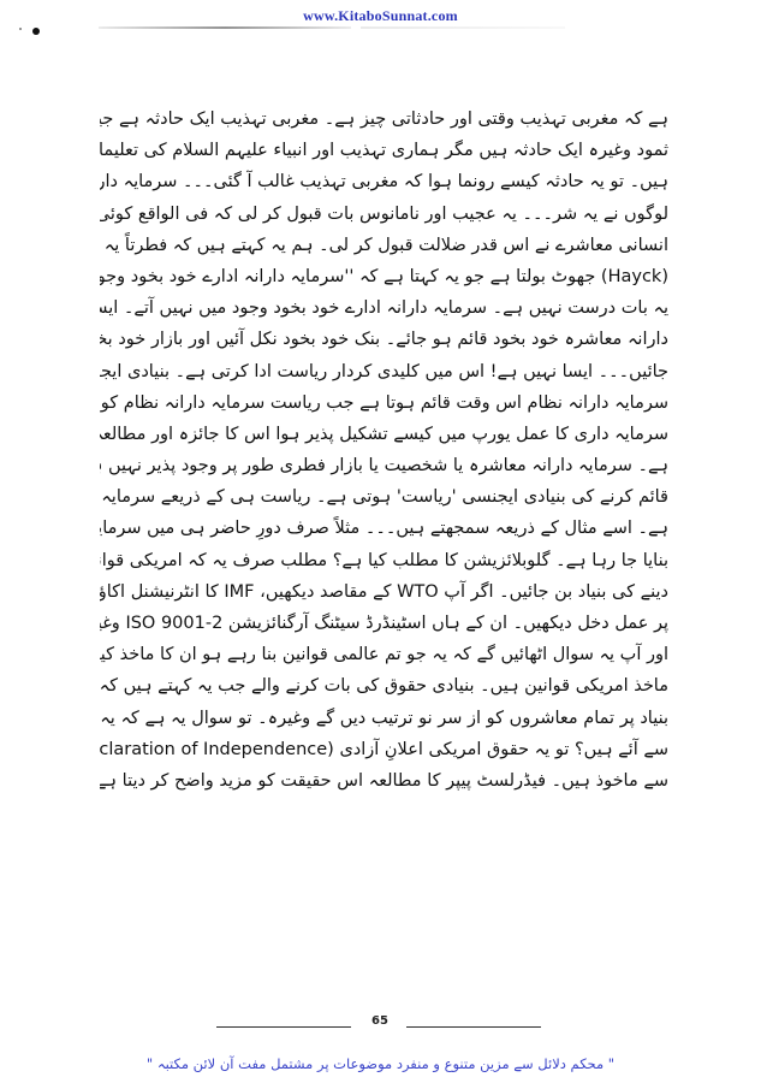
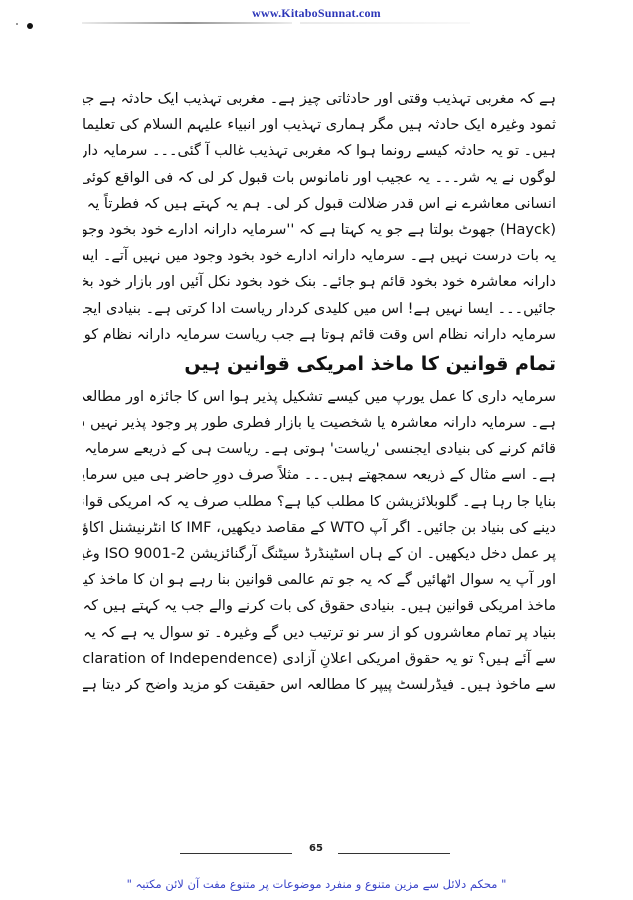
  www.KitaboSunnat.com
  ہے کہ مغربی تہذیب وقتی اور حادثاتی چیز ہے۔ مغربی تہذیب ایک حادثہ ہے جی
  ثمود وغیرہ ایک حادثہ ہیں مگر ہماری تہذیب اور انبیاء علیہم السلام کی تعلیما
  ہیں۔ تو یہ حادثہ کیسے رونما ہوا کہ مغربی تہذیب غالب آ گئی۔۔۔ سرمایہ دار
  لوگوں نے یہ شر۔۔۔ یہ عجیب اور نامانوس بات قبول کر لی کہ فی الواقع کوئی
  انسانی معاشرے نے اس قدر ضلالت قبول کر لی۔ ہم یہ کہتے ہیں کہ فطرتاً یہ
  (Hayck) جھوٹ بولتا ہے جو یہ کہتا ہے کہ ''سرمایہ دارانہ ادارے خود بخود وجو
  یہ بات درست نہیں ہے۔ سرمایہ دارانہ ادارے خود بخود وجود میں نہیں آتے۔ ایس
  دارانہ معاشرہ خود بخود قائم ہو جائے۔ بنک خود بخود نکل آئیں اور بازار خود بخ
  جائیں۔۔۔ ایسا نہیں ہے! اس میں کلیدی کردار ریاست ادا کرتی ہے۔ بنیادی ایج
  سرمایہ دارانہ نظام اس وقت قائم ہوتا ہے جب ریاست سرمایہ دارانہ نظام کو
+ تمام قوانین کا ماخذ امریکی قوانین ہیں
  سرمایہ داری کا عمل یورپ میں کیسے تشکیل پذیر ہوا اس کا جائزہ اور مطالع
  قائم کرنے کی بنیادی ایجنسی 'ریاست' ہوتی ہے۔ ریاست ہی کے ذریعے سرمایہ
  ہے۔ اسے مثال کے ذریعہ سمجھتے ہیں۔۔۔ مثلاً صرف دورِ حاضر ہی میں سرمای
  بنایا جا رہا ہے۔ گلوبلائزیشن کا مطلب کیا ہے؟ مطلب صرف یہ کہ امریکی قوان
  دینے کی بنیاد بن جائیں۔ اگر آپ WTO کے مقاصد دیکھیں، IMF کا انٹرنیشنل اکاؤ
  پر عمل دخل دیکھیں۔ ان کے ہاں اسٹینڈرڈ سیٹنگ آرگنائزیشن ISO 9001-2 وغی
  اور آپ یہ سوال اٹھائیں گے کہ یہ جو تم عالمی قوانین بنا رہے ہو ان کا ماخذ کی
  ماخذ امریکی قوانین ہیں۔ بنیادی حقوق کی بات کرنے والے جب یہ کہتے ہیں کہ
  بنیاد پر تمام معاشروں کو از سر نو ترتیب دیں گے وغیرہ۔ تو سوال یہ ہے کہ یہ
  سے آئے ہیں؟ تو یہ حقوق امریکی اعلانِ آزادی (claration of Independence
  سے ماخوذ ہیں۔ فیڈرلسٹ پیپر کا مطالعہ اس حقیقت کو مزید واضح کر دیتا ہے
  65
- " محکم دلائل سے مزین متنوع و منفرد موضوعات پر مشتمل مفت آن لائن مکتبہ "
+ " محکم دلائل سے مزین متنوع و منفرد موضوعات پر متنوع مفت آن لائن مکتبہ "
